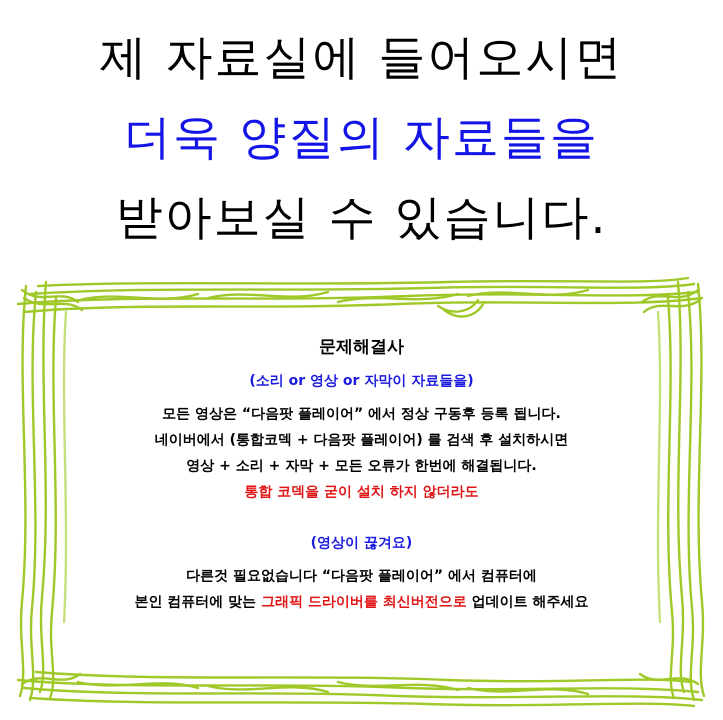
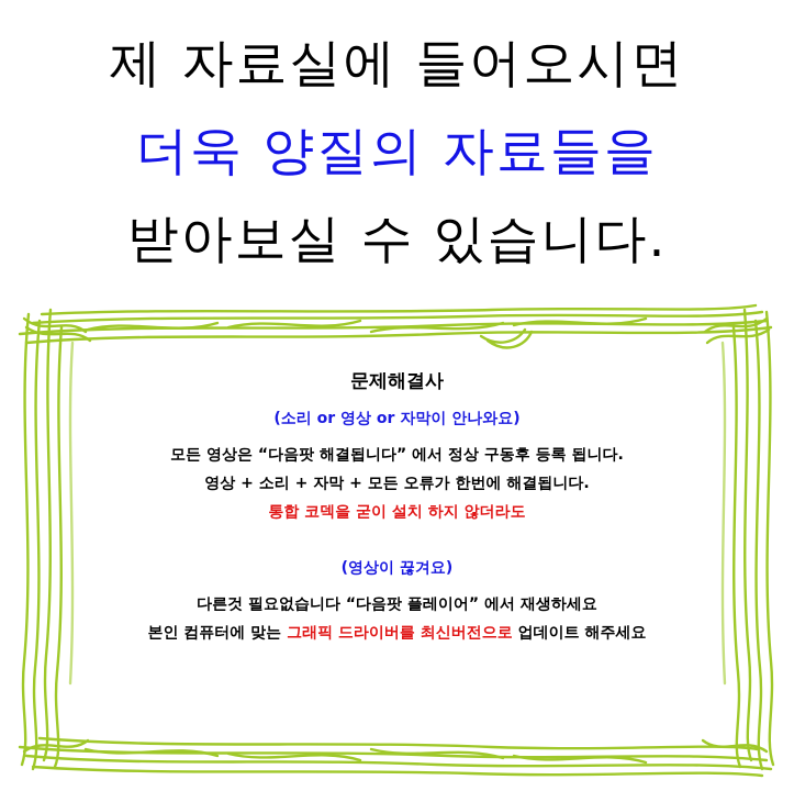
  제 자료실에 들어오시면
  더욱 양질의 자료들을
  받아보실 수 있습니다.
  문제해결사
- (소리 or 영상 or 자막이 자료들을)
+ (소리 or 영상 or 자막이 안나와요)
- 모든 영상은 “다음팟 플레이어” 에서 정상 구동후 등록 됩니다.
+ 모든 영상은 “다음팟 해결됩니다” 에서 정상 구동후 등록 됩니다.
- 네이버에서 (통합코덱 + 다음팟 플레이어) 를 검색 후 설치하시면
  영상 + 소리 + 자막 + 모든 오류가 한번에 해결됩니다.
  통합 코덱을 굳이 설치 하지 않더라도
  (영상이 끊겨요)
- 다른것 필요없습니다 “다음팟 플레이어” 에서 컴퓨터에
+ 다른것 필요없습니다 “다음팟 플레이어” 에서 재생하세요
  본인 컴퓨터에 맞는 그래픽 드라이버를 최신버전으로 업데이트 해주세요
